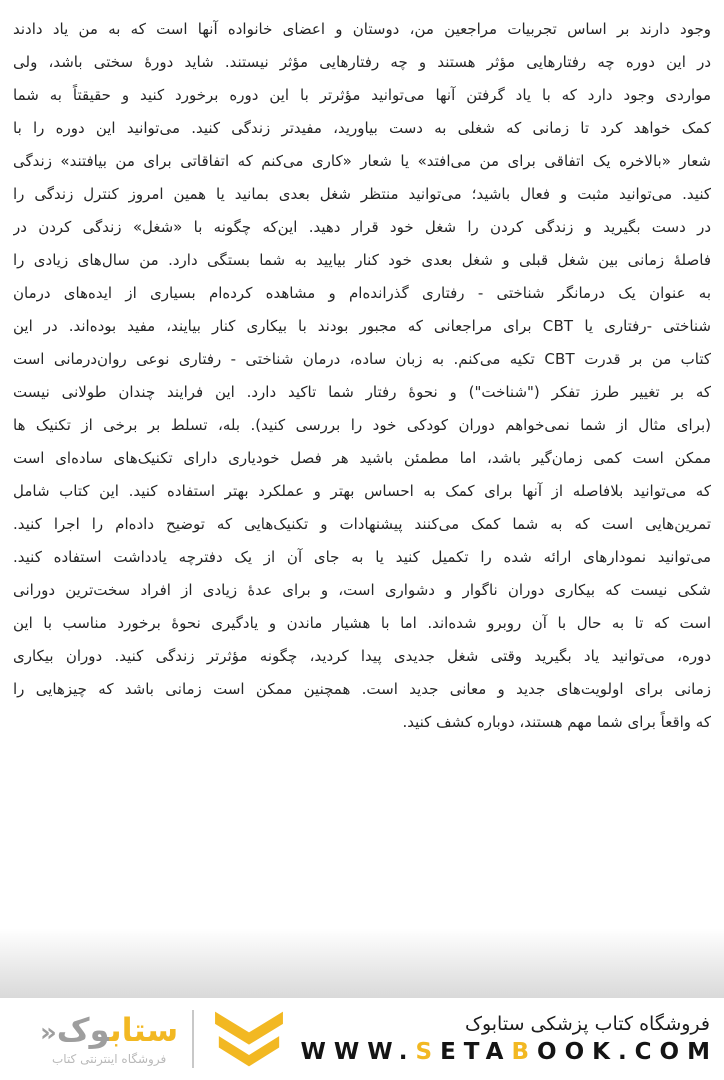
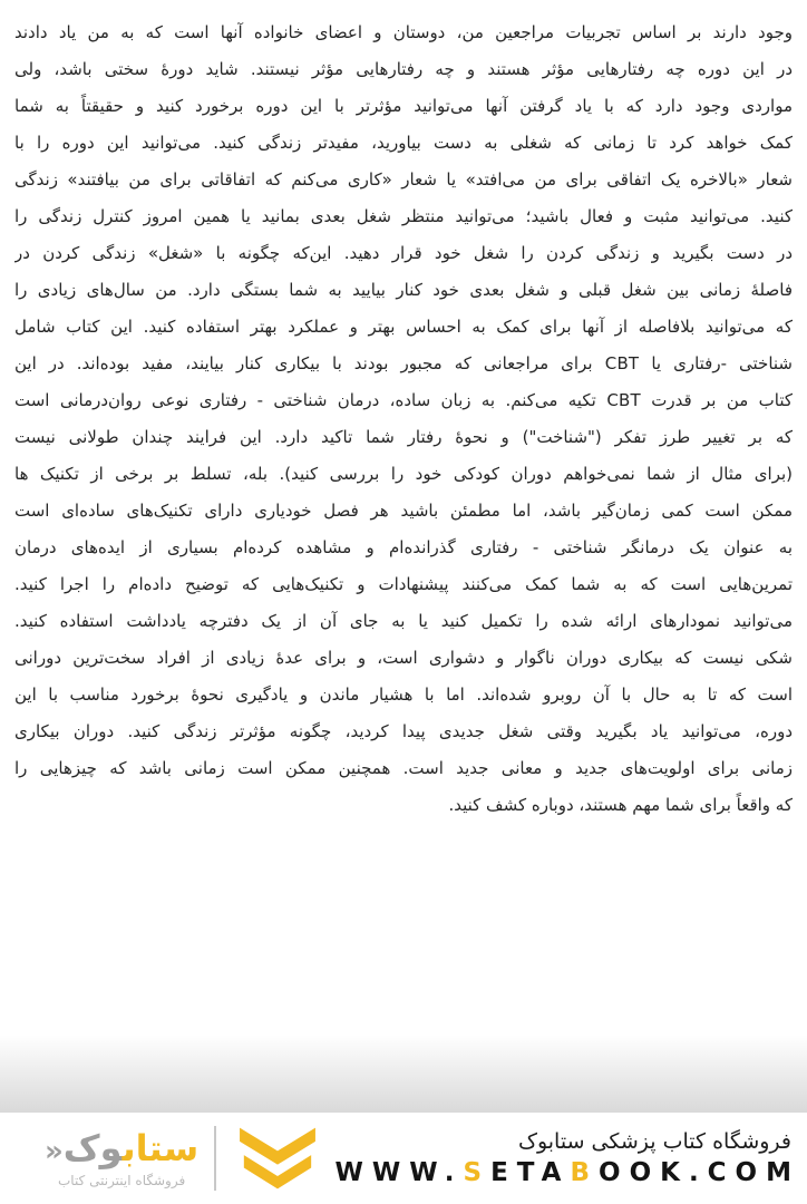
  وجود دارند بر اساس تجربیات مراجعین من، دوستان و اعضای خانواده آنها است که به من یاد دادند
  در این دوره چه رفتارهایی مؤثر هستند و چه رفتارهایی مؤثر نیستند. شاید دورهٔ سختی باشد، ولی
  مواردی وجود دارد که با یاد گرفتن آنها می‌توانید مؤثرتر با این دوره برخورد کنید و حقیقتاً به شما
  کمک خواهد کرد تا زمانی که شغلی به دست بیاورید، مفیدتر زندگی کنید. می‌توانید این دوره را با
  شعار «بالاخره یک اتفاقی برای من می‌افتد» یا شعار «کاری می‌کنم که اتفاقاتی برای من بیافتند» زندگی
  کنید. می‌توانید مثبت و فعال باشید؛ می‌توانید منتظر شغل بعدی بمانید یا همین امروز کنترل زندگی را
  در دست بگیرید و زندگی کردن را شغل خود قرار دهید. این‌که چگونه با «شغل» زندگی کردن در
  فاصلهٔ زمانی بین شغل قبلی و شغل بعدی خود کنار بیایید به شما بستگی دارد. من سال‌های زیادی را
- به عنوان یک درمانگر شناختی - رفتاری گذرانده‌ام و مشاهده کرده‌ام بسیاری از ایده‌های درمان
+ که می‌توانید بلافاصله از آنها برای کمک به احساس بهتر و عملکرد بهتر استفاده کنید. این کتاب شامل
  شناختی -رفتاری یا CBT برای مراجعانی که مجبور بودند با بیکاری کنار بیایند، مفید بوده‌اند. در این
  کتاب من بر قدرت CBT تکیه می‌کنم. به زبان ساده، درمان شناختی - رفتاری نوعی روان‌درمانی است
  که بر تغییر طرز تفکر ("شناخت") و نحوهٔ رفتار شما تاکید دارد. این فرایند چندان طولانی نیست
  (برای مثال از شما نمی‌خواهم دوران کودکی خود را بررسی کنید). بله، تسلط بر برخی از تکنیک ها
  ممکن است کمی زمان‌گیر باشد، اما مطمئن باشید هر فصل خودیاری دارای تکنیک‌های ساده‌ای است
- که می‌توانید بلافاصله از آنها برای کمک به احساس بهتر و عملکرد بهتر استفاده کنید. این کتاب شامل
+ به عنوان یک درمانگر شناختی - رفتاری گذرانده‌ام و مشاهده کرده‌ام بسیاری از ایده‌های درمان
  تمرین‌هایی است که به شما کمک می‌کنند پیشنهادات و تکنیک‌هایی که توضیح داده‌ام را اجرا کنید.
  می‌توانید نمودارهای ارائه شده را تکمیل کنید یا به جای آن از یک دفترچه یادداشت استفاده کنید.
  شکی نیست که بیکاری دوران ناگوار و دشواری است، و برای عدهٔ زیادی از افراد سخت‌ترین دورانی
  است که تا به حال با آن روبرو شده‌اند. اما با هشیار ماندن و یادگیری نحوهٔ برخورد مناسب با این
  دوره، می‌توانید یاد بگیرید وقتی شغل جدیدی پیدا کردید، چگونه مؤثرتر زندگی کنید. دوران بیکاری
  زمانی برای اولویت‌های جدید و معانی جدید است. همچنین ممکن است زمانی باشد که چیزهایی را
  که واقعاً برای شما مهم هستند، دوباره کشف کنید.
  ستابوک«
  فروشگاه اینترنتی کتاب
  فروشگاه کتاب پزشکی ستابوک
  WWW.SETABOOK.COM
